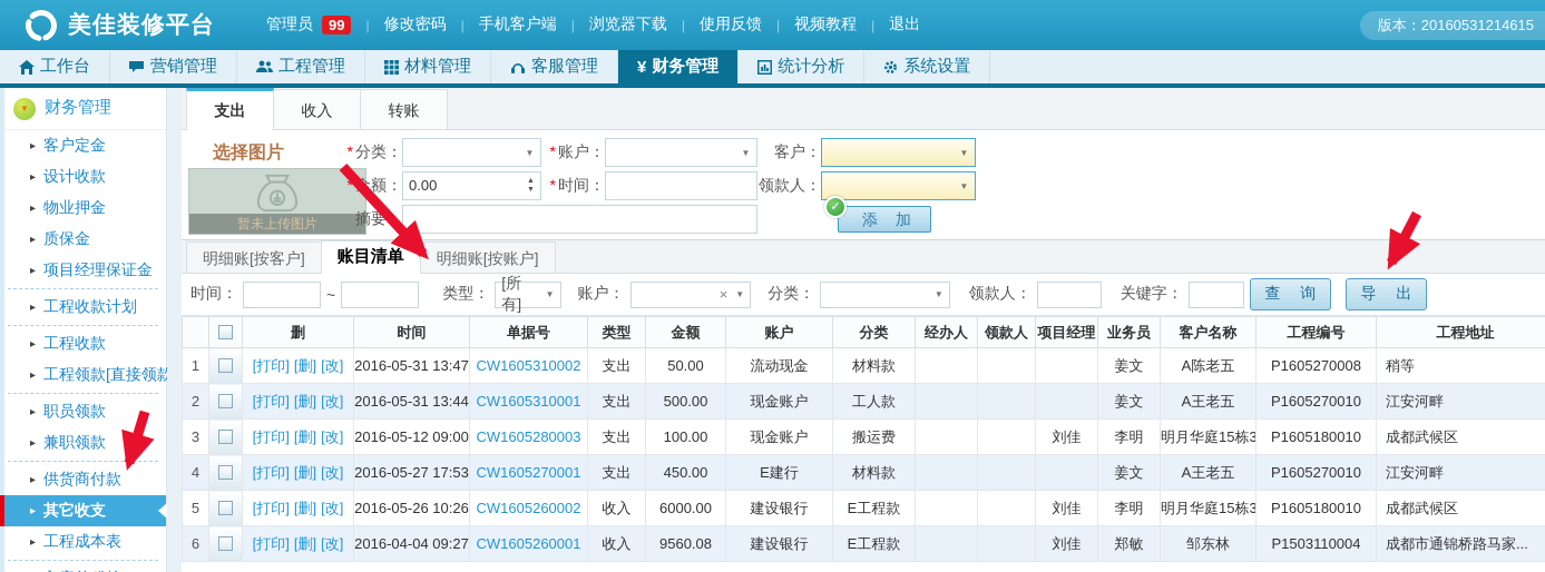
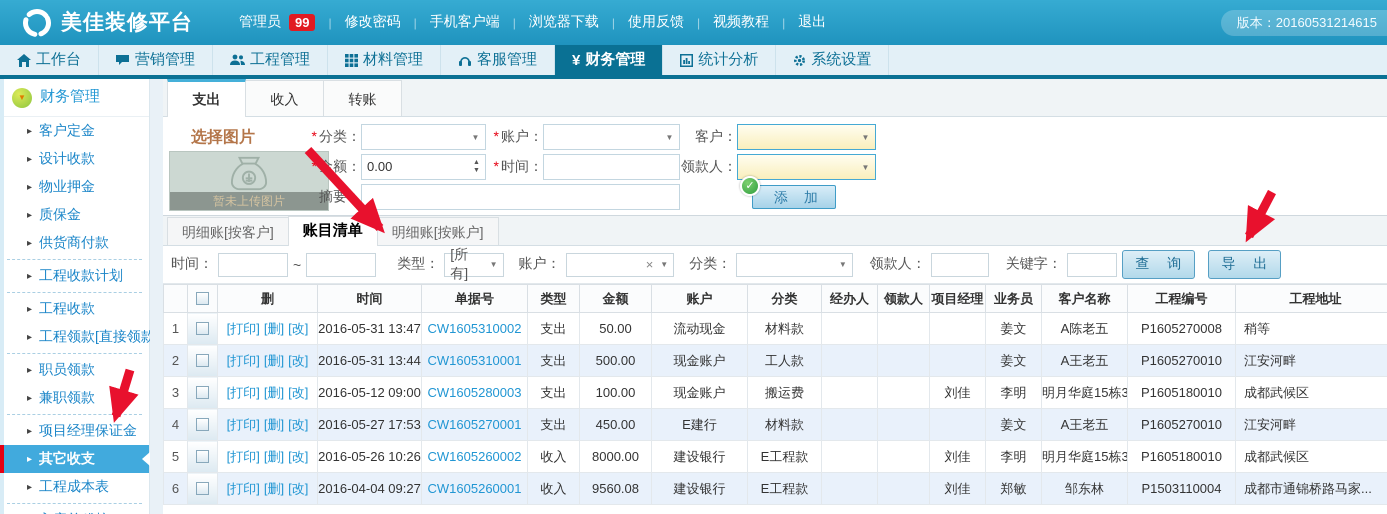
  美佳装修平台
  管理员
  99
  |
  修改密码
  |
  手机客户端
  |
  浏览器下载
  |
  使用反馈
  |
  视频教程
  |
  退出
  版本：20160531214615
  工作台
  营销管理
  工程管理
  材料管理
  客服管理
  ¥
  财务管理
  统计分析
  系统设置
  ▼
  财务管理
  ▸
  客户定金
  ▸
  设计收款
  ▸
  物业押金
  ▸
  质保金
  ▸
- 项目经理保证金
+ 供货商付款
  ▸
  工程收款计划
  ▸
  工程收款
  ▸
  工程领款[直接领款
  ▸
  职员领款
  ▸
  兼职领款
  ▸
- 供货商付款
+ 项目经理保证金
  ▸
  其它收支
  ▸
  工程成本表
  支出
  收入
  转账
  选择图片
  暂未上传图片
  * 分类：
  ▼
  * 账户：
  ▼
  客户：
  ▼
  * 额：
  0.00
  * 时间：
  领款人：
  ▼
  ✓
  添 加
  明细账[按客户]
  账目清单
  明细账[按账户]
  时间：
  ~
  类型：
  [所有]
  ▼
  账户：
  ×
  ▼
  分类：
  ▼
  领款人：
  关键字：
  查 询
  导 出
  		删	时间	单据号	类型	金额	账户	分类	经办人	领款人	项目经理	业务员	客户名称	工程编号	工程地址
  1		[打印] [删] [改]	2016-05-31 13:47	CW1605310002	支出	50.00	流动现金	材料款				姜文	A陈老五	P1605270008	稍等
  2		[打印] [删] [改]	2016-05-31 13:44	CW1605310001	支出	500.00	现金账户	工人款				姜文	A王老五	P1605270010	江安河畔
  3		[打印] [删] [改]	2016-05-12 09:00	CW1605280003	支出	100.00	现金账户	搬运费			刘佳	李明	明月华庭15栋3	P1605180010	成都武候区
  4		[打印] [删] [改]	2016-05-27 17:53	CW1605270001	支出	450.00	E建行	材料款				姜文	A王老五	P1605270010	江安河畔
- 5		[打印] [删] [改]	2016-05-26 10:26	CW1605260002	收入	6000.00	建设银行	E工程款			刘佳	李明	明月华庭15栋3	P1605180010	成都武候区
+ 5		[打印] [删] [改]	2016-05-26 10:26	CW1605260002	收入	8000.00	建设银行	E工程款			刘佳	李明	明月华庭15栋3	P1605180010	成都武候区
  6		[打印] [删] [改]	2016-04-04 09:27	CW1605260001	收入	9560.08	建设银行	E工程款			刘佳	郑敏	邹东林	P1503110004	成都市通锦桥路马家...
